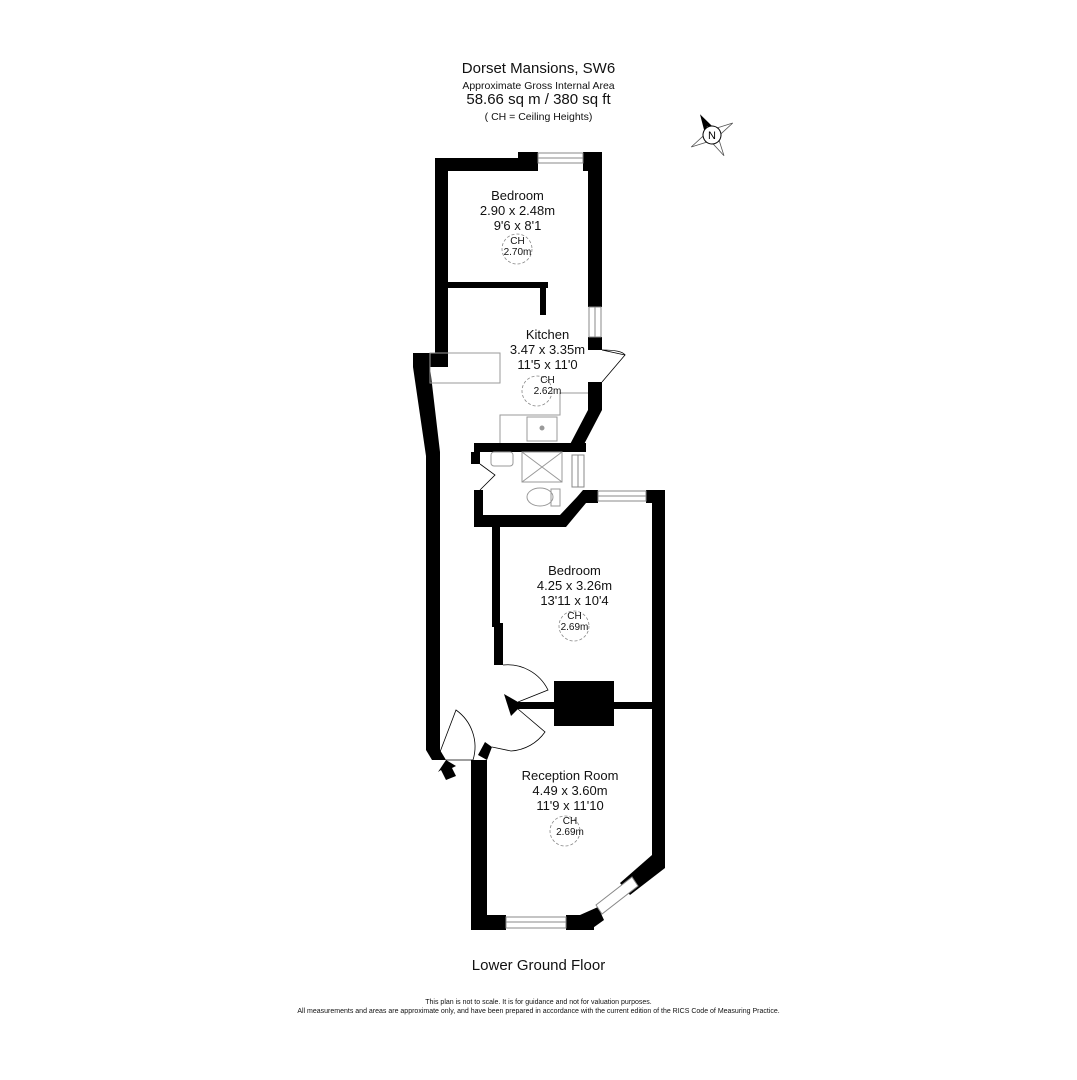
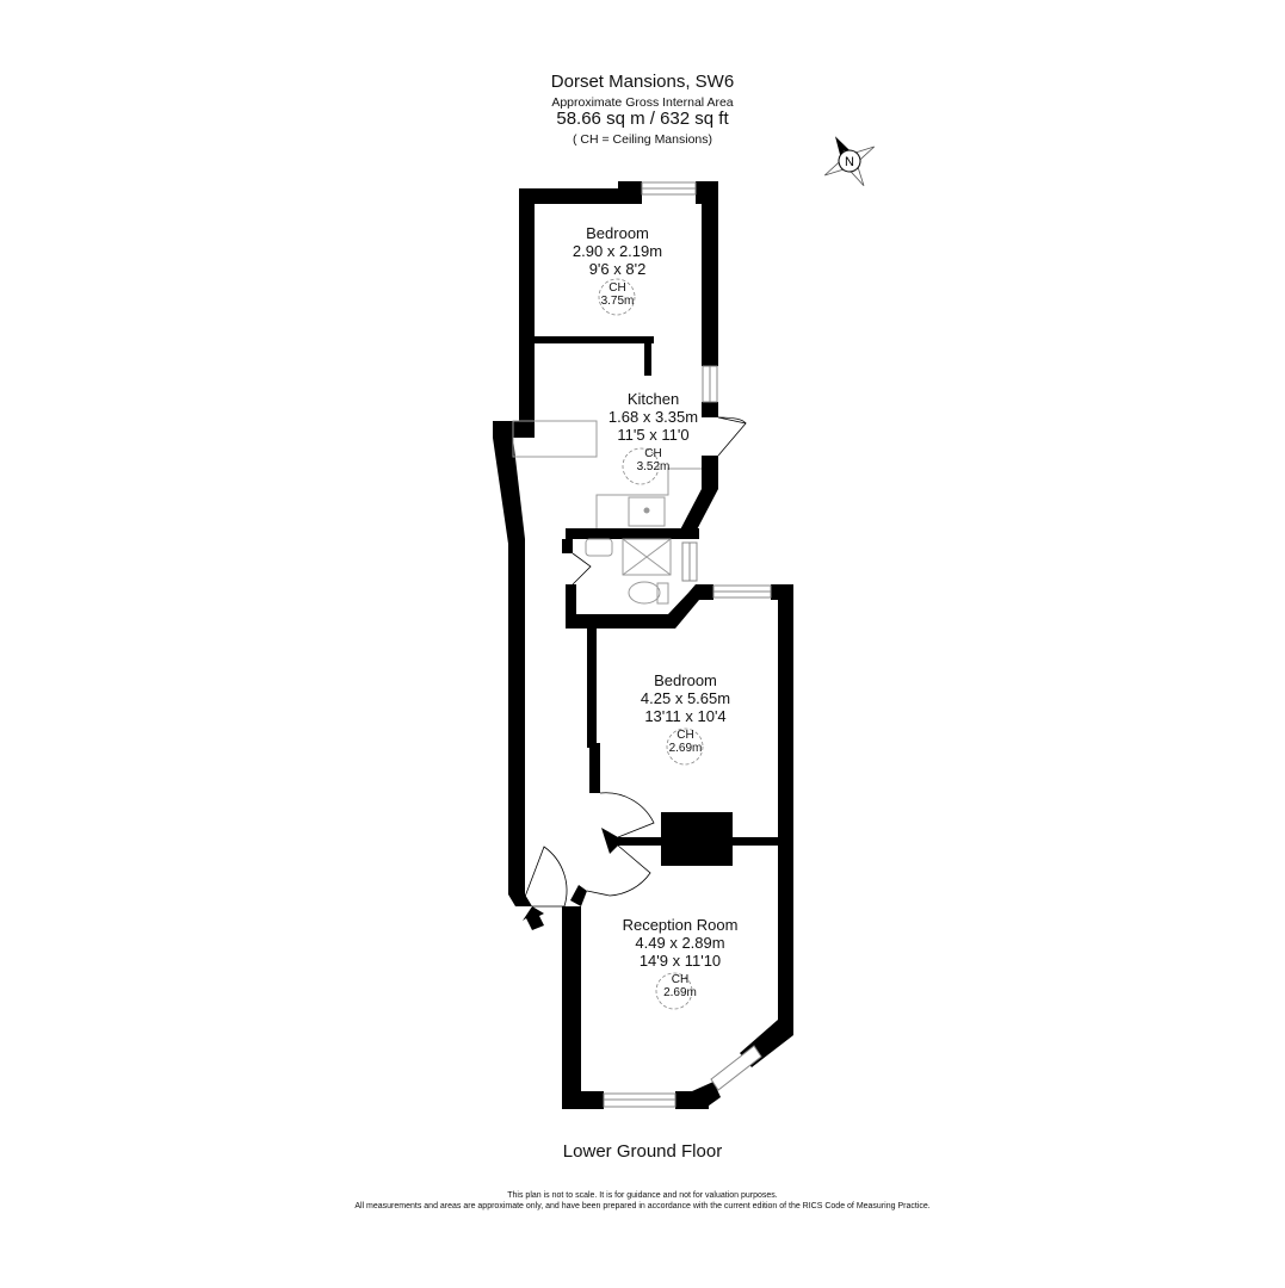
  Dorset Mansions, SW6
  Approximate Gross Internal Area
- 58.66 sq m / 380 sq ft
+ 58.66 sq m / 632 sq ft
- ( CH = Ceiling Heights)
+ ( CH = Ceiling Mansions)
  N
  Bedroom
- 2.90 x 2.48m
+ 2.90 x 2.19m
- 9'6 x 8'1
+ 9'6 x 8'2
  CH
- 2.70m
+ 3.75m
  Kitchen
- 3.47 x 3.35m
+ 1.68 x 3.35m
  11'5 x 11'0
  CH
- 2.62m
+ 3.52m
  Bedroom
- 4.25 x 3.26m
+ 4.25 x 5.65m
  13'11 x 10'4
  CH
  2.69m
  Reception Room
- 4.49 x 3.60m
+ 4.49 x 2.89m
- 11'9 x 11'10
+ 14'9 x 11'10
  CH
  2.69m
  Lower Ground Floor
